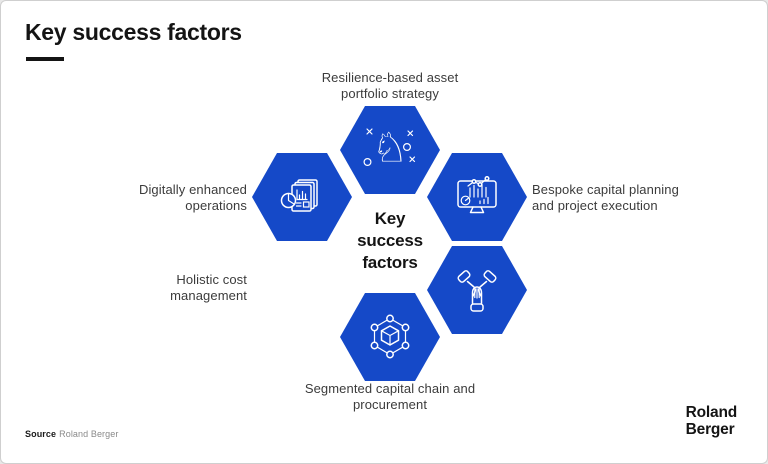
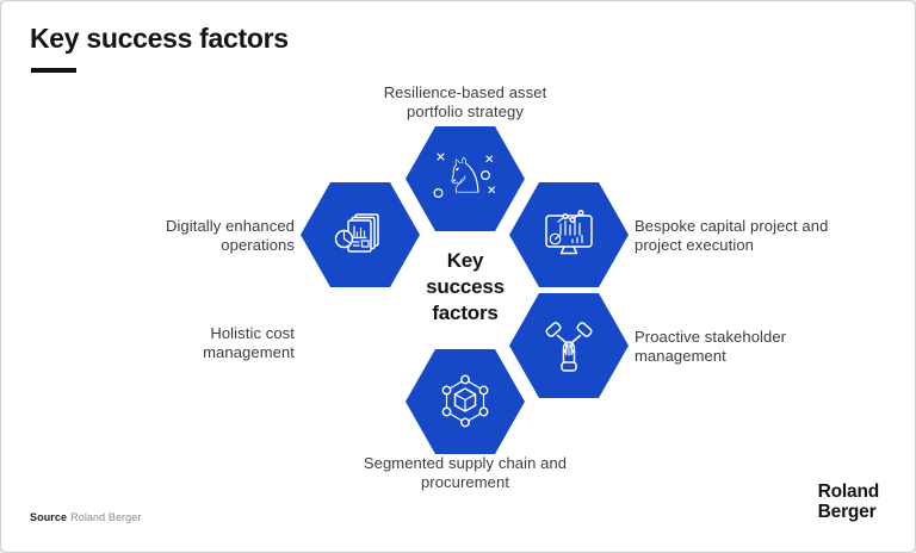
  Key success factors
  ♘
  Key success factors
  Resilience-based asset portfolio strategy
- Bespoke capital planning and project execution
+ Bespoke capital project and project execution
+ Proactive stakeholder management
- Segmented capital chain and procurement
+ Segmented supply chain and procurement
  Holistic cost management
  Digitally enhanced operations
  Source Roland Berger
  Roland
  Berger
